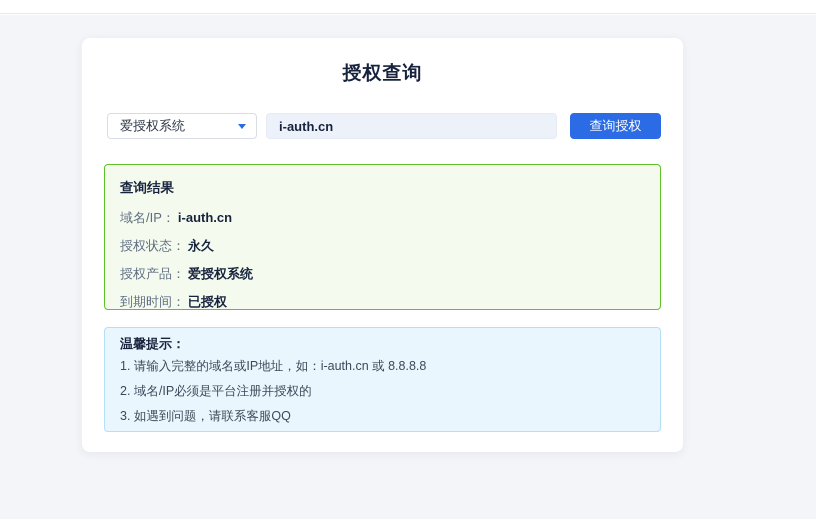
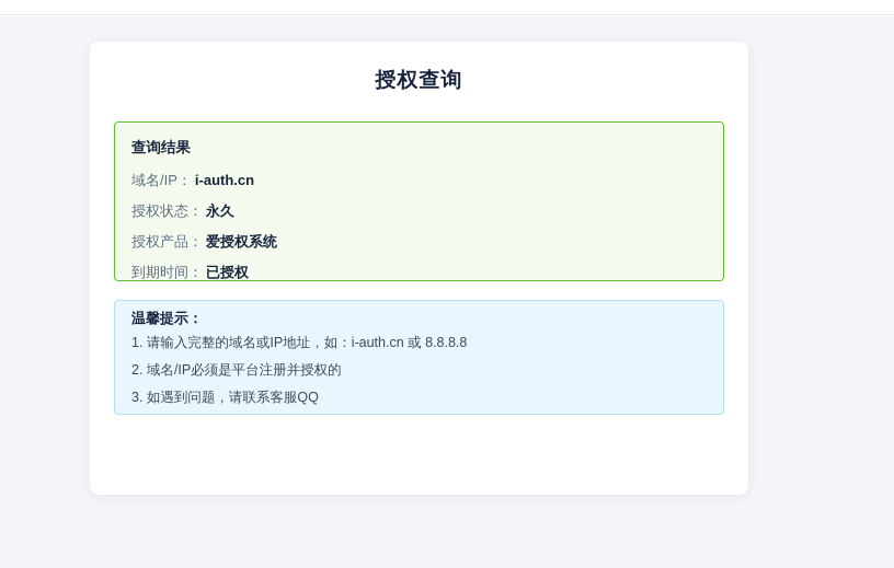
  授权查询
- 爱授权系统
- i-auth.cn
- 查询授权
  查询结果
  域名/IP： i-auth.cn
  授权状态： 永久
  授权产品： 爱授权系统
  到期时间： 已授权
  温馨提示：
  1. 请输入完整的域名或IP地址，如：i-auth.cn 或 8.8.8.8
  2. 域名/IP必须是平台注册并授权的
  3. 如遇到问题，请联系客服QQ
